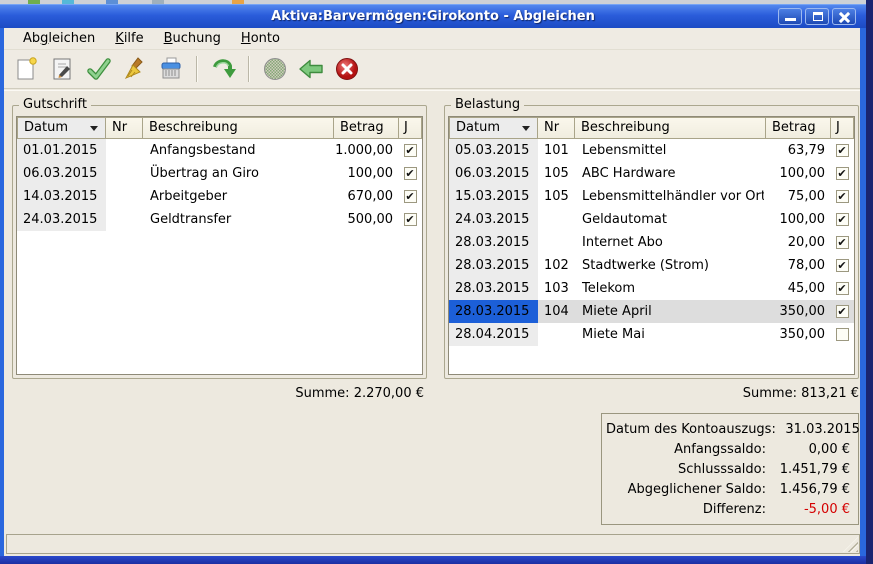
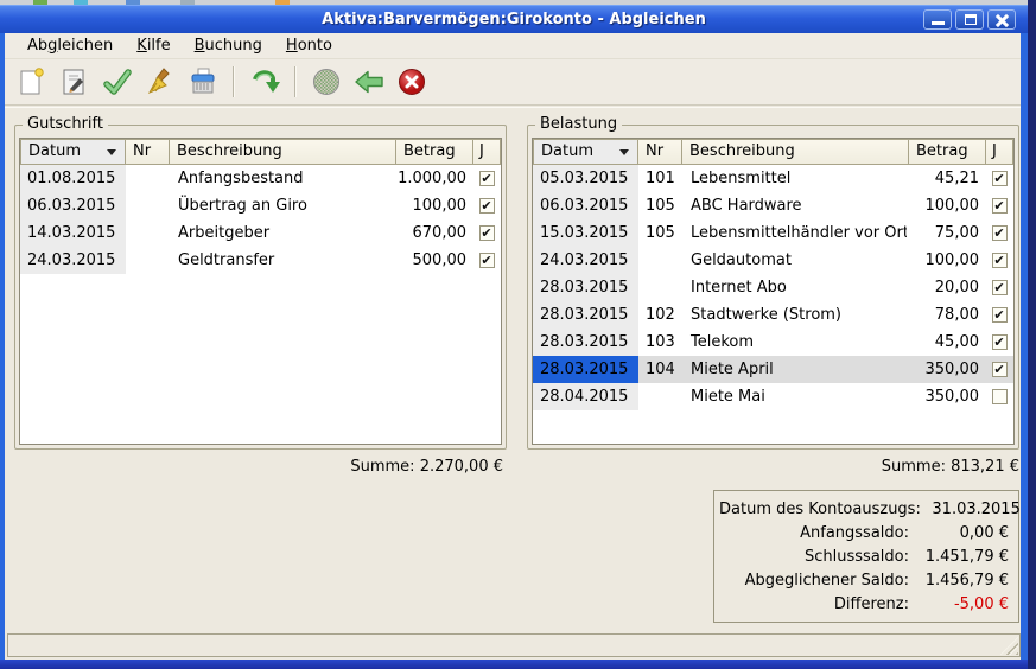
  Aktiva:Barvermögen:Girokonto - Abgleichen
  Abgleichen
  Kilfe
  Buchung
  Honto
  Gutschrift
  Datum
  Nr
  Beschreibung
  Betrag
  J
- 01.01.2015
+ 01.08.2015
  Anfangsbestand
  1.000,00
  06.03.2015
  Übertrag an Giro
  100,00
  14.03.2015
  Arbeitgeber
  670,00
  24.03.2015
  Geldtransfer
  500,00
  Belastung
  Datum
  Nr
  Beschreibung
  Betrag
  J
  05.03.2015
  101
  Lebensmittel
- 63,79
+ 45,21
  06.03.2015
  105
  ABC Hardware
  100,00
  15.03.2015
  105
  Lebensmittelhändler vor Ort
  75,00
  24.03.2015
  Geldautomat
  100,00
  28.03.2015
  Internet Abo
  20,00
  28.03.2015
  102
  Stadtwerke (Strom)
  78,00
  28.03.2015
  103
  Telekom
  45,00
  28.03.2015
  104
  Miete April
  350,00
  28.04.2015
  Miete Mai
  350,00
  Summe: 2.270,00 €
  Summe: 813,21 €
  Datum des Kontoauszugs:
  31.03.2015
  Anfangssaldo:
  0,00 €
  Schlusssaldo:
  1.451,79 €
  Abgeglichener Saldo:
  1.456,79 €
  Differenz:
  -5,00 €
